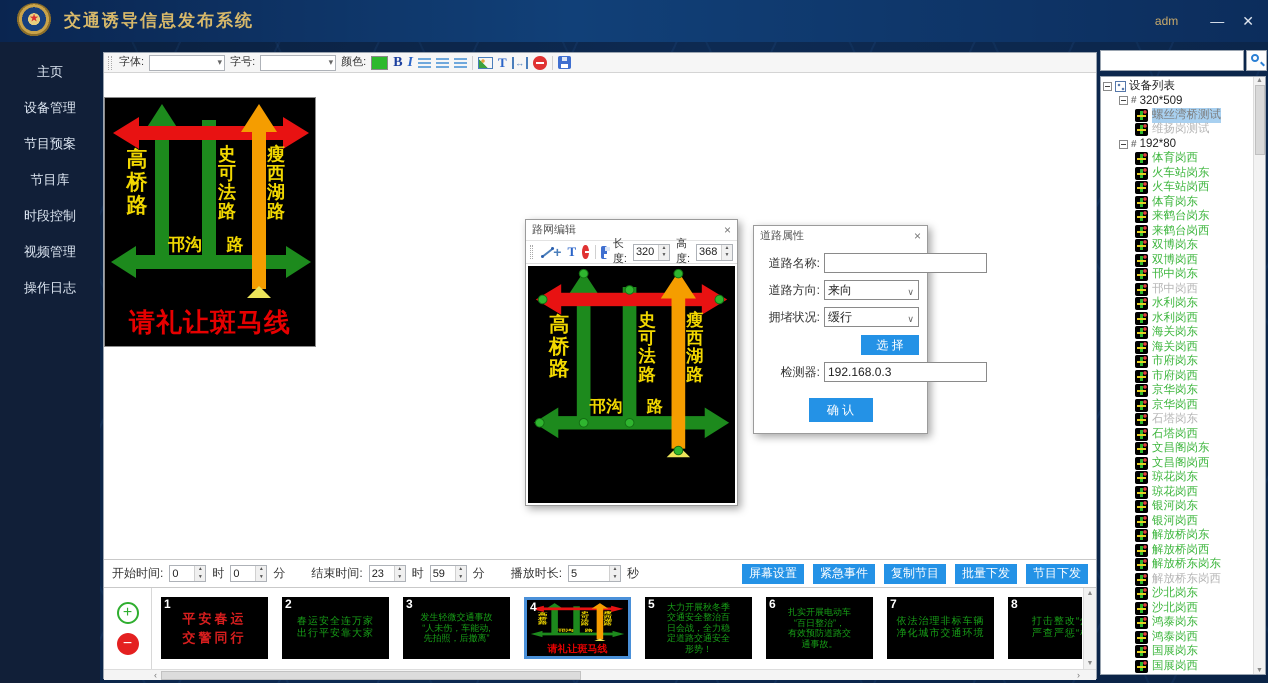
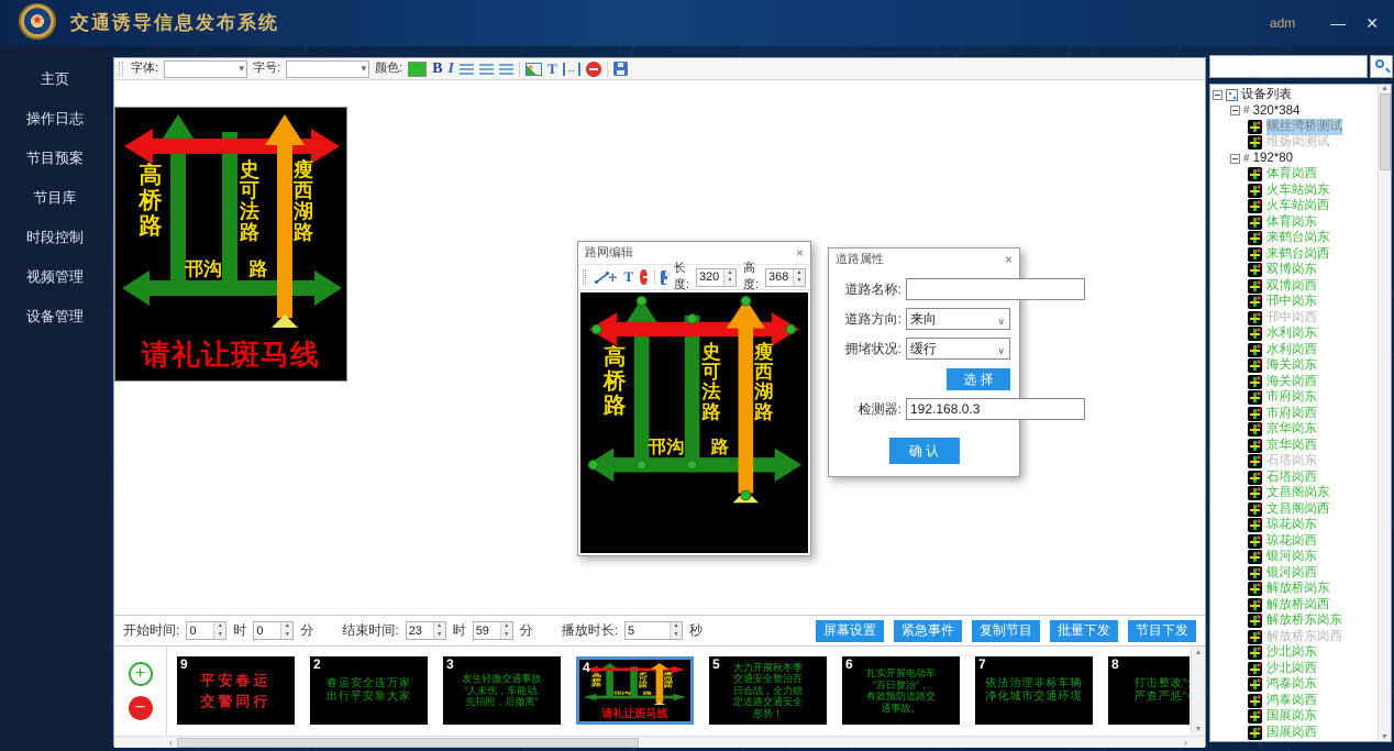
  ★
  交通诱导信息发布系统
  adm
  —
  ✕
  主页
- 设备管理
+ 操作日志
  节目预案
  节目库
  时段控制
  视频管理
- 操作日志
+ 设备管理
  字体:
  字号:
  颜色:
  B
  I
  T
  ↔
  高
  桥
  路
  史
  可
  法
  路
  瘦
  西
  湖
  路
  邗沟
  路
  请礼让斑马线
  路网编辑
  ×
  +
  T
  长度:
  320
  高度:
  368
  高
  桥
  路
  史
  可
  法
  路
  瘦
  西
  湖
  路
  邗沟
  路
  道路属性
  ×
  道路名称:
  道路方向:
  来向
  拥堵状况:
  缓行
  选 择
  检测器:
  192.168.0.3
  确 认
  开始时间:
  0
  时
  0
  分
  结束时间:
  23
  时
  59
  分
  播放时长:
  5
  秒
  屏幕设置
  紧急事件
  复制节目
  批量下发
  节目下发
  +
  −
- 1
+ 9
  平安春运
  交警同行
  2
  春运安全连万家
  出行平安靠大家
  3
  发生轻微交通事故
  “人未伤，车能动,
  先拍照，后撤离”
  4
  请礼让斑马线
  5
  大力开展秋冬季
  交通安全整治百
  日会战，全力稳
  定道路交通安全
  形势！
  6
  扎实开展电动车
  “百日整治”，
  有效预防道路交
  通事故。
  7
  依法治理非标车辆
  净化城市交通环境
  8
  打击整改“
  严查严惩“
  ‹
  ›
  设备列表
  #
- 320*509
+ 320*384
  螺丝湾桥测试
  维扬岗测试
  #
  192*80
  体育岗西
  火车站岗东
  火车站岗西
  体育岗东
  来鹤台岗东
  来鹤台岗西
  双博岗东
  双博岗西
  邗中岗东
  邗中岗西
  水利岗东
  水利岗西
  海关岗东
  海关岗西
  市府岗东
  市府岗西
  京华岗东
  京华岗西
  石塔岗东
  石塔岗西
  文昌阁岗东
  文昌阁岗西
  琼花岗东
  琼花岗西
  银河岗东
  银河岗西
  解放桥岗东
  解放桥岗西
  解放桥东岗东
  解放桥东岗西
  沙北岗东
  沙北岗西
  鸿泰岗东
  鸿泰岗西
  国展岗东
  国展岗西
